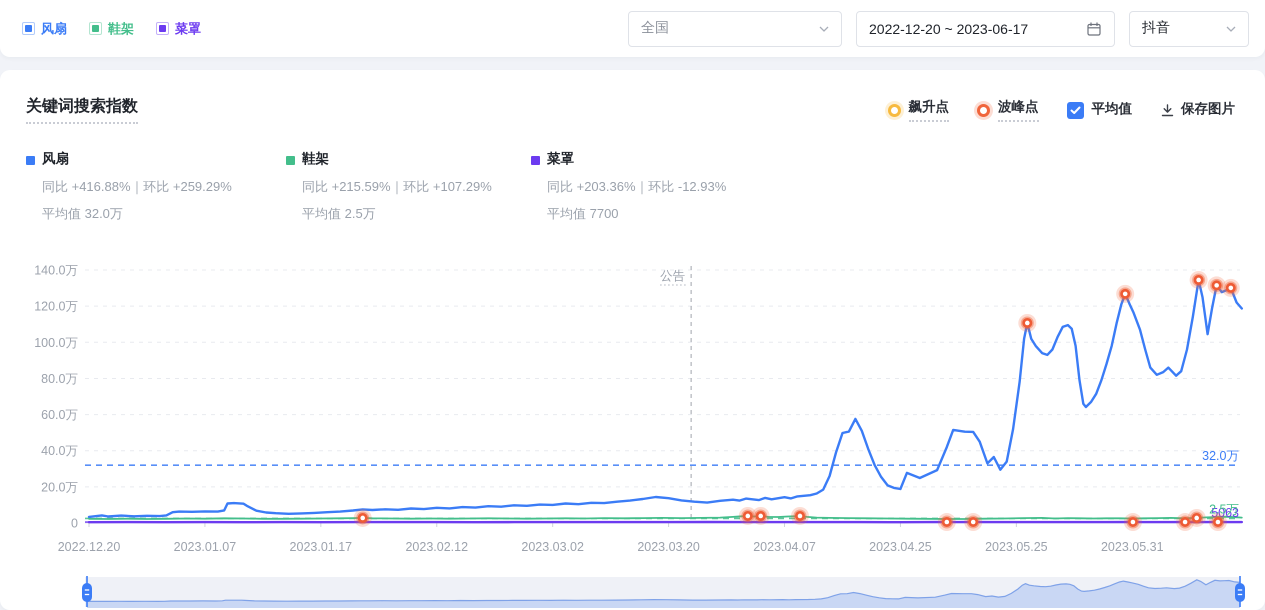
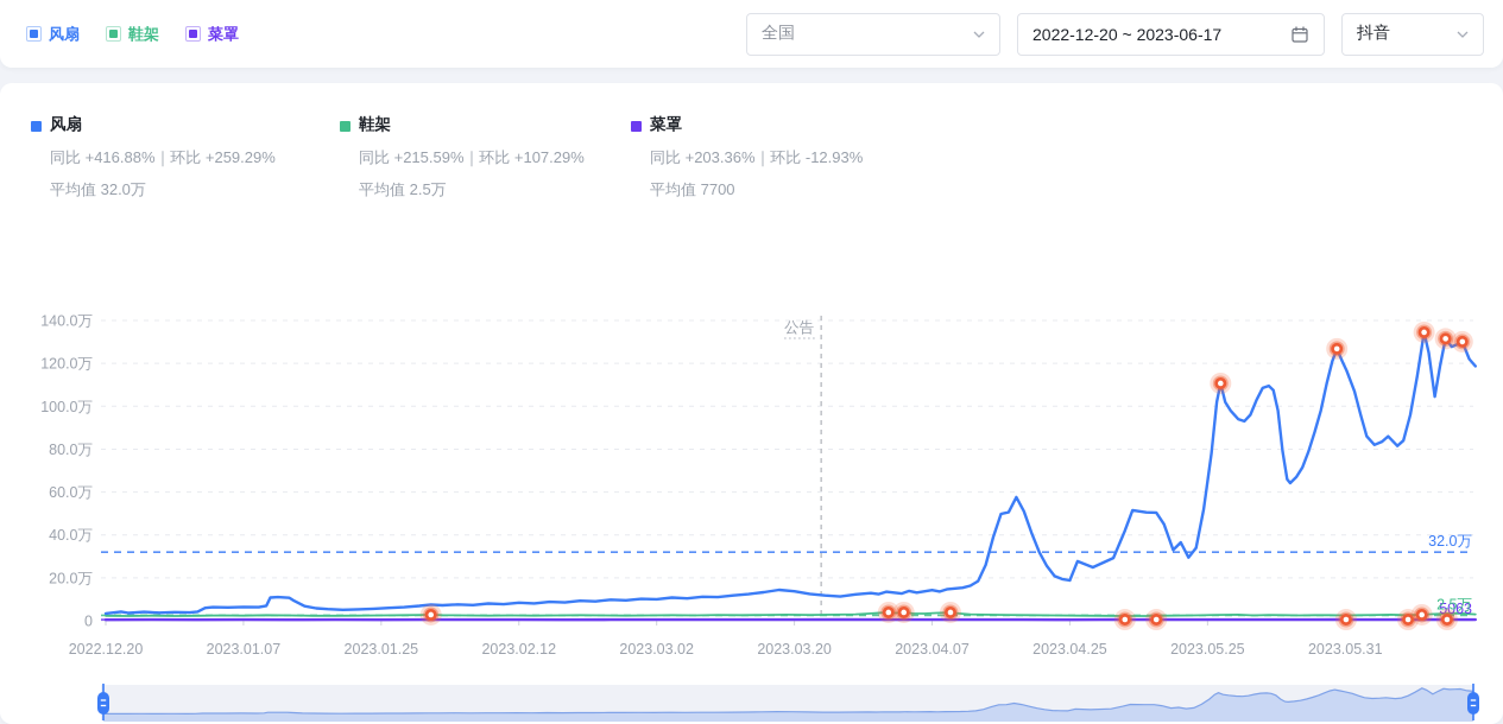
  风扇
  鞋架
  菜罩
  全国
  2022-12-20 ~ 2023-06-17
  抖音
- 关键词搜索指数
- 飙升点
- 波峰点
- 平均值
- 保存图片
  风扇
  同比 +416.88%｜环比 +259.29%
  平均值 32.0万
  鞋架
  同比 +215.59%｜环比 +107.29%
  平均值 2.5万
  菜罩
  同比 +203.36%｜环比 -12.93%
  平均值 7700
  0
  20.0万
  40.0万
  60.0万
  80.0万
  100.0万
  120.0万
  140.0万
  2022.12.20
  2023.01.07
- 2023.01.17
+ 2023.01.25
  2023.02.12
  2023.03.02
  2023.03.20
  2023.04.07
  2023.04.25
  2023.05.25
  2023.05.31
  公告
  5063
  2.5万
  32.0万
